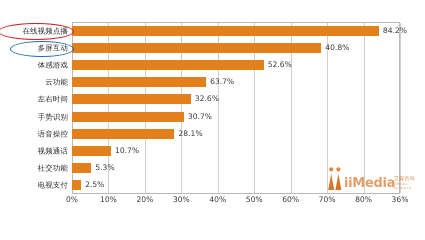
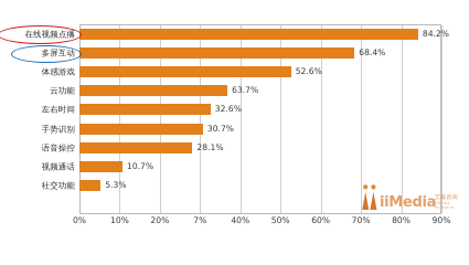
  在线视频点播
  84.2%
  多屏互动
- 40.8%
+ 68.4%
  体感游戏
  52.6%
  云功能
  63.7%
  左右时间
  32.6%
  手势识别
  30.7%
  语音操控
  28.1%
  视频通话
  10.7%
  社交功能
  5.3%
- 电视支付
- 2.5%
  0%
  10%
  20%
- 30%
+ 7%
  40%
  50%
  60%
  70%
  80%
- 36%
+ 90%
  iiMedia
